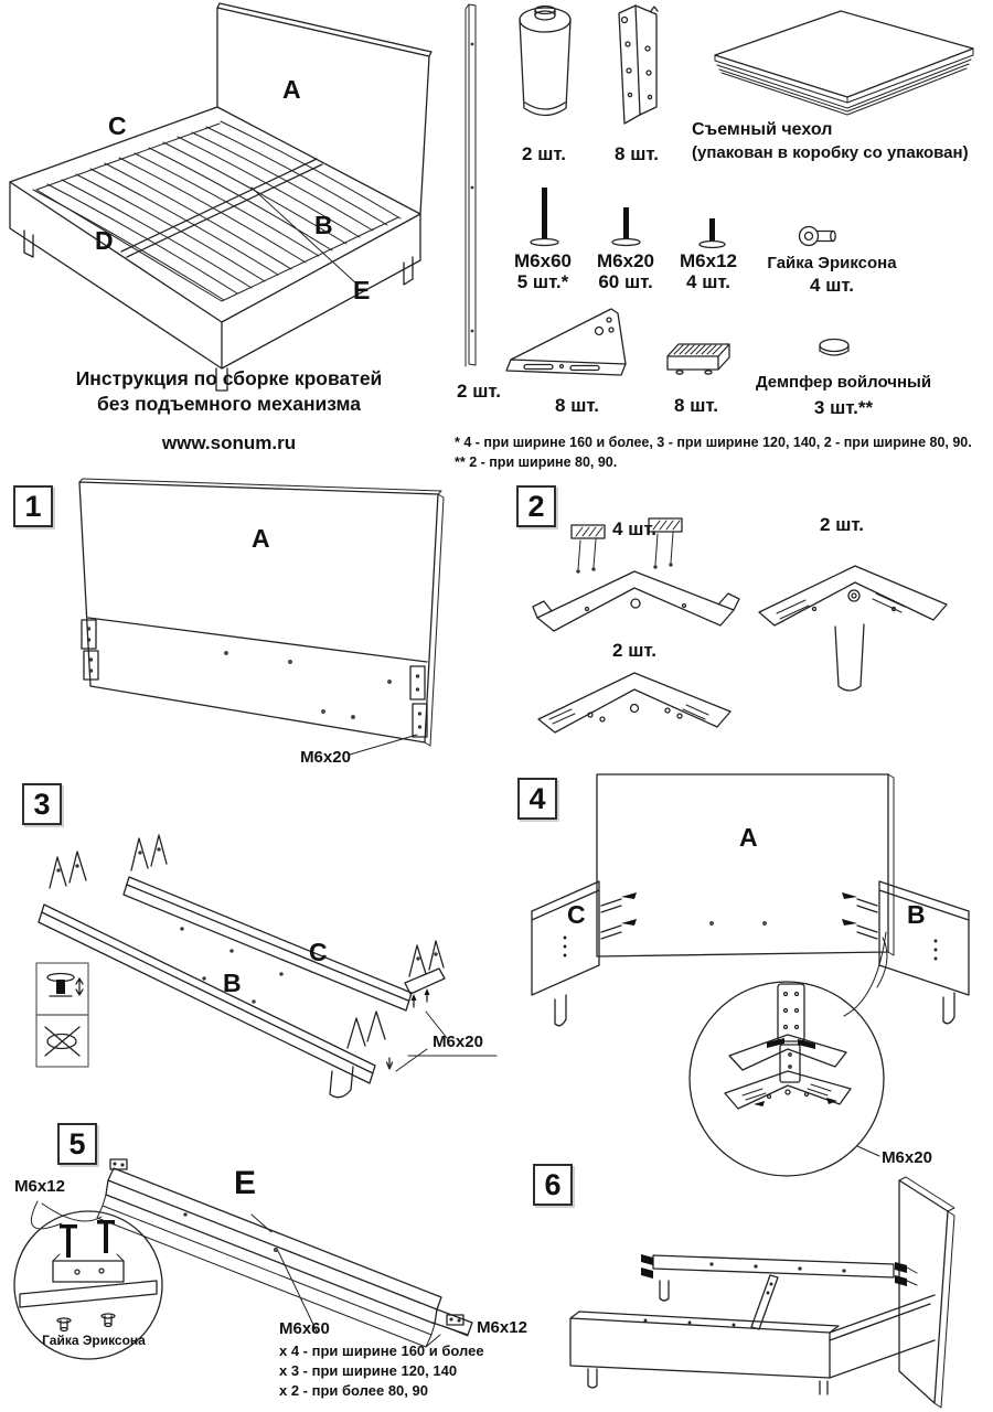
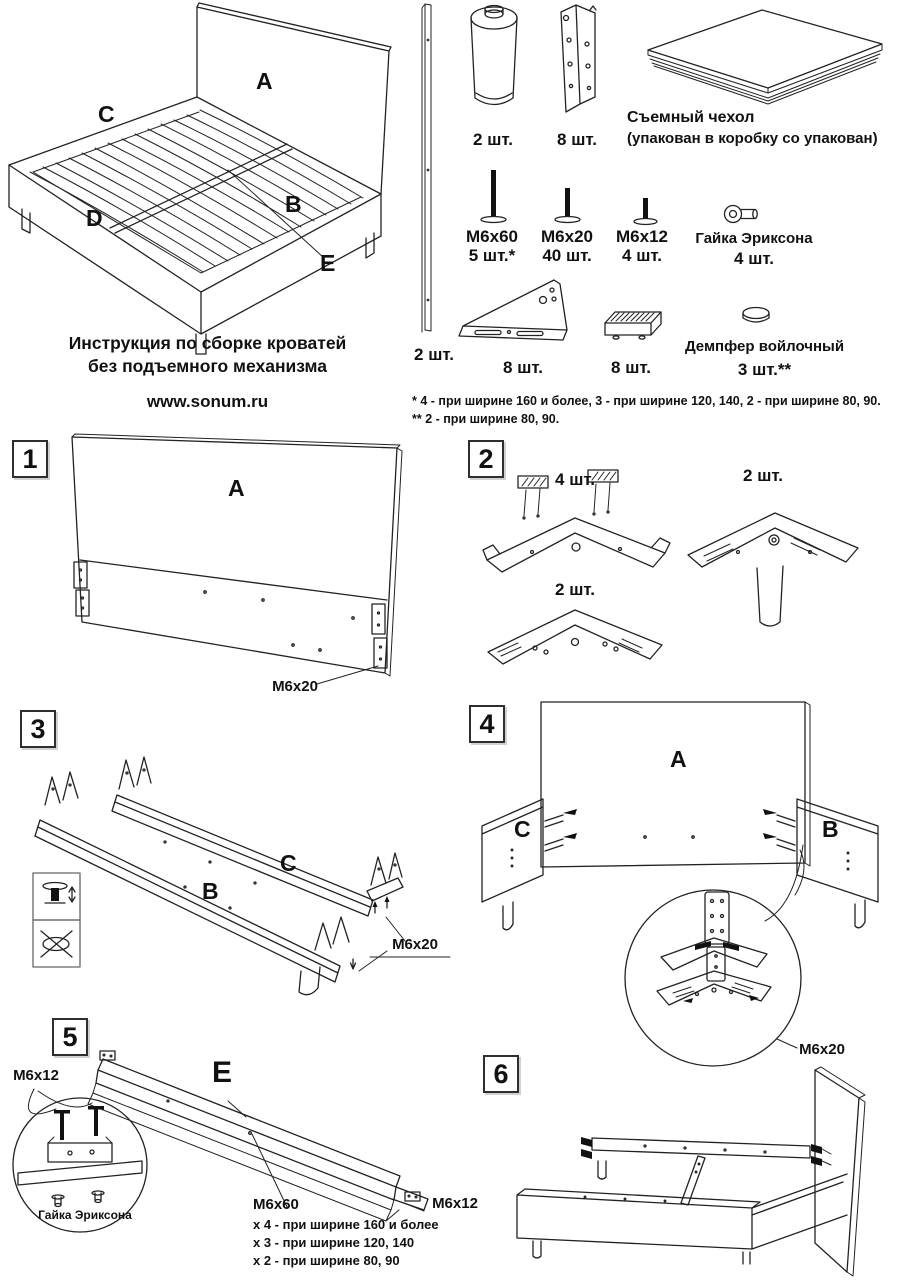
  A
  C
  B
  D
  E
  Инструкция по сборке кроватей
  без подъемного механизма
  www.sonum.ru
  2 шт.
  2 шт.
  8 шт.
  Съемный чехол
  (упакован в коробку со упакован)
  M6x60
  5 шт.*
  M6x20
- 60 шт.
+ 40 шт.
  M6x12
  4 шт.
  Гайка Эриксона
  4 шт.
  8 шт.
  8 шт.
  Демпфер войлочный
  3 шт.**
  * 4 - при ширине 160 и более, 3 - при ширине 120, 140, 2 - при ширине 80, 90.
  ** 2 - при ширине 80, 90.
  1
  A
  M6x20
  2
  4 шт.
  2 шт.
  2 шт.
  3
  B
  C
  M6x20
  4
  A
  C
  B
  M6x20
  5
  E
  M6x12
  Гайка Эриксона
  M6x60
  x 4 - при ширине 160 и более
  x 3 - при ширине 120, 140
- x 2 - при более 80, 90
+ x 2 - при ширине 80, 90
  M6x12
  6
